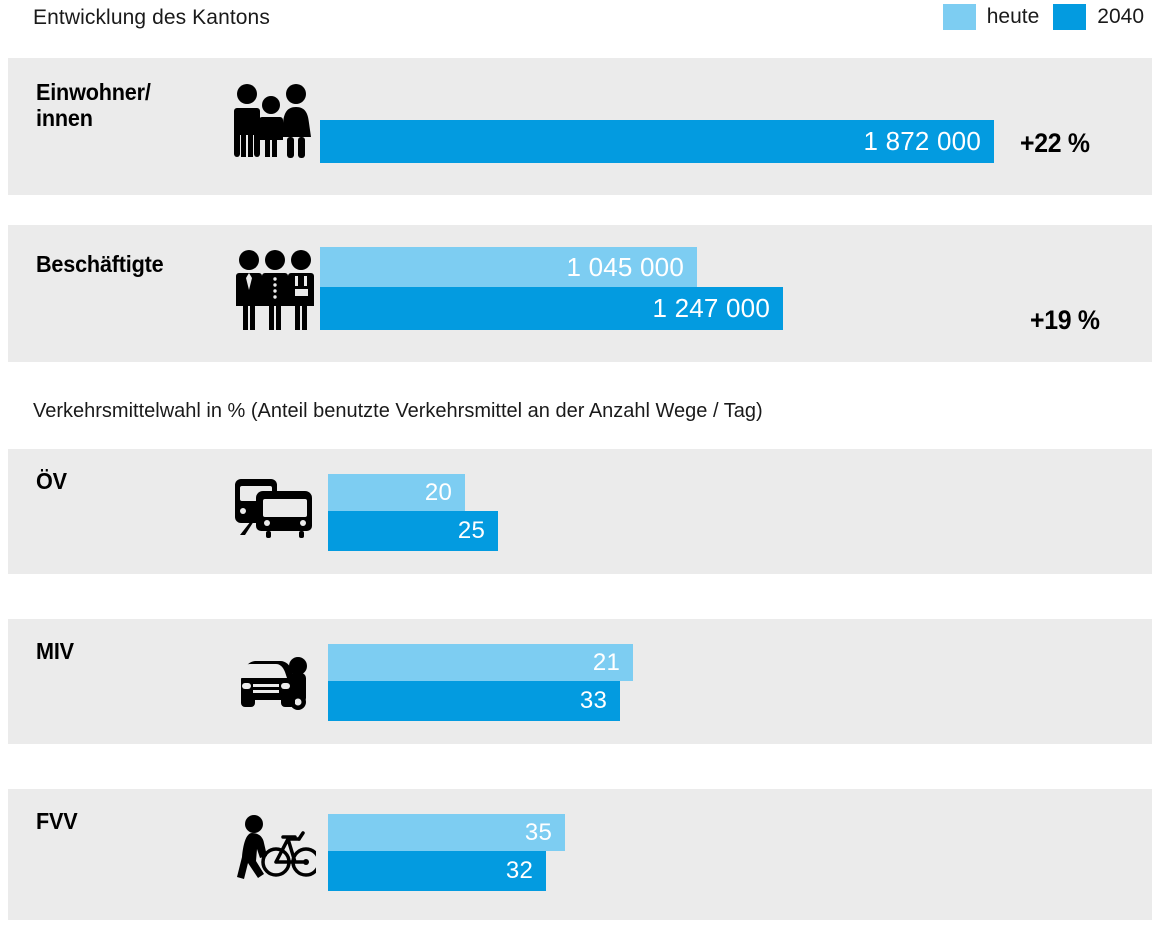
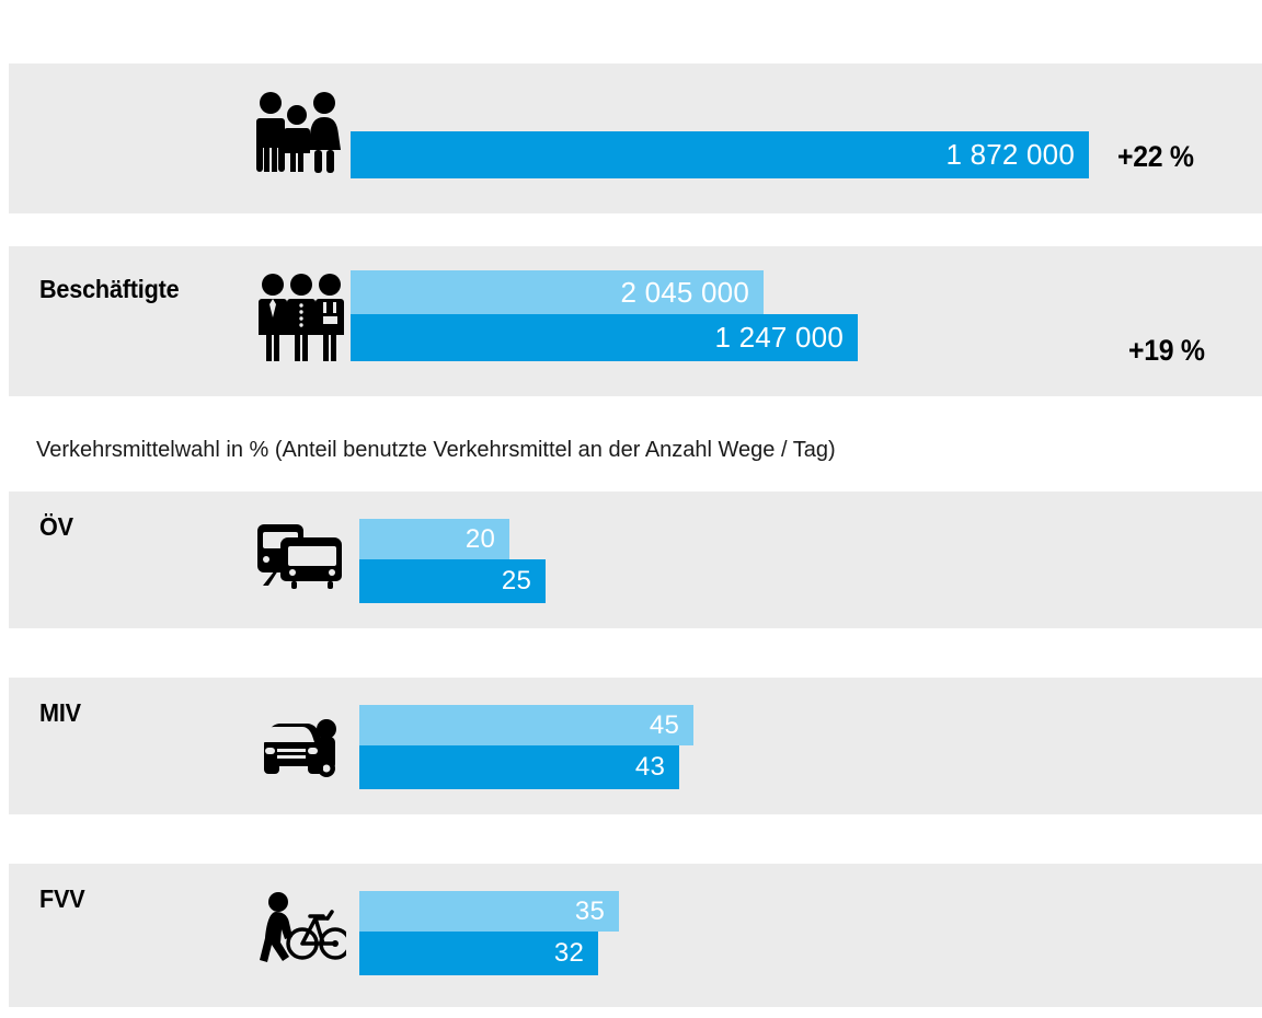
- Entwicklung des Kantons
- heute
- 2040
- Einwohner/
- innen
  1 872 000
  +22 %
  Beschäftigte
- 1 045 000
+ 2 045 000
  1 247 000
  +19 %
  Verkehrsmittelwahl in % (Anteil benutzte Verkehrsmittel an der Anzahl Wege / Tag)
  ÖV
  20
  25
  MIV
- 21
+ 45
- 33
+ 43
  FVV
  35
  32
